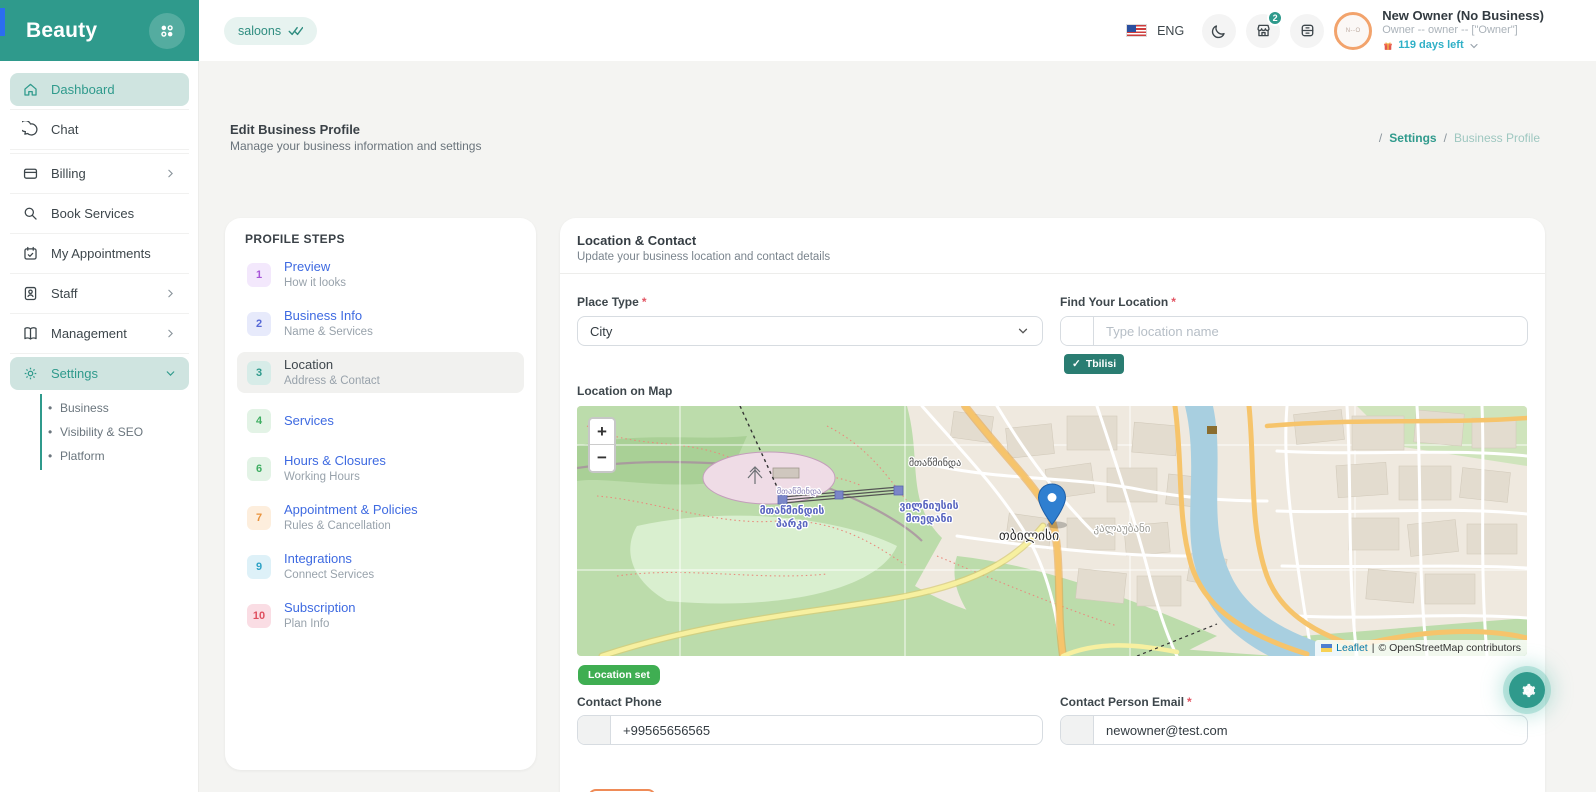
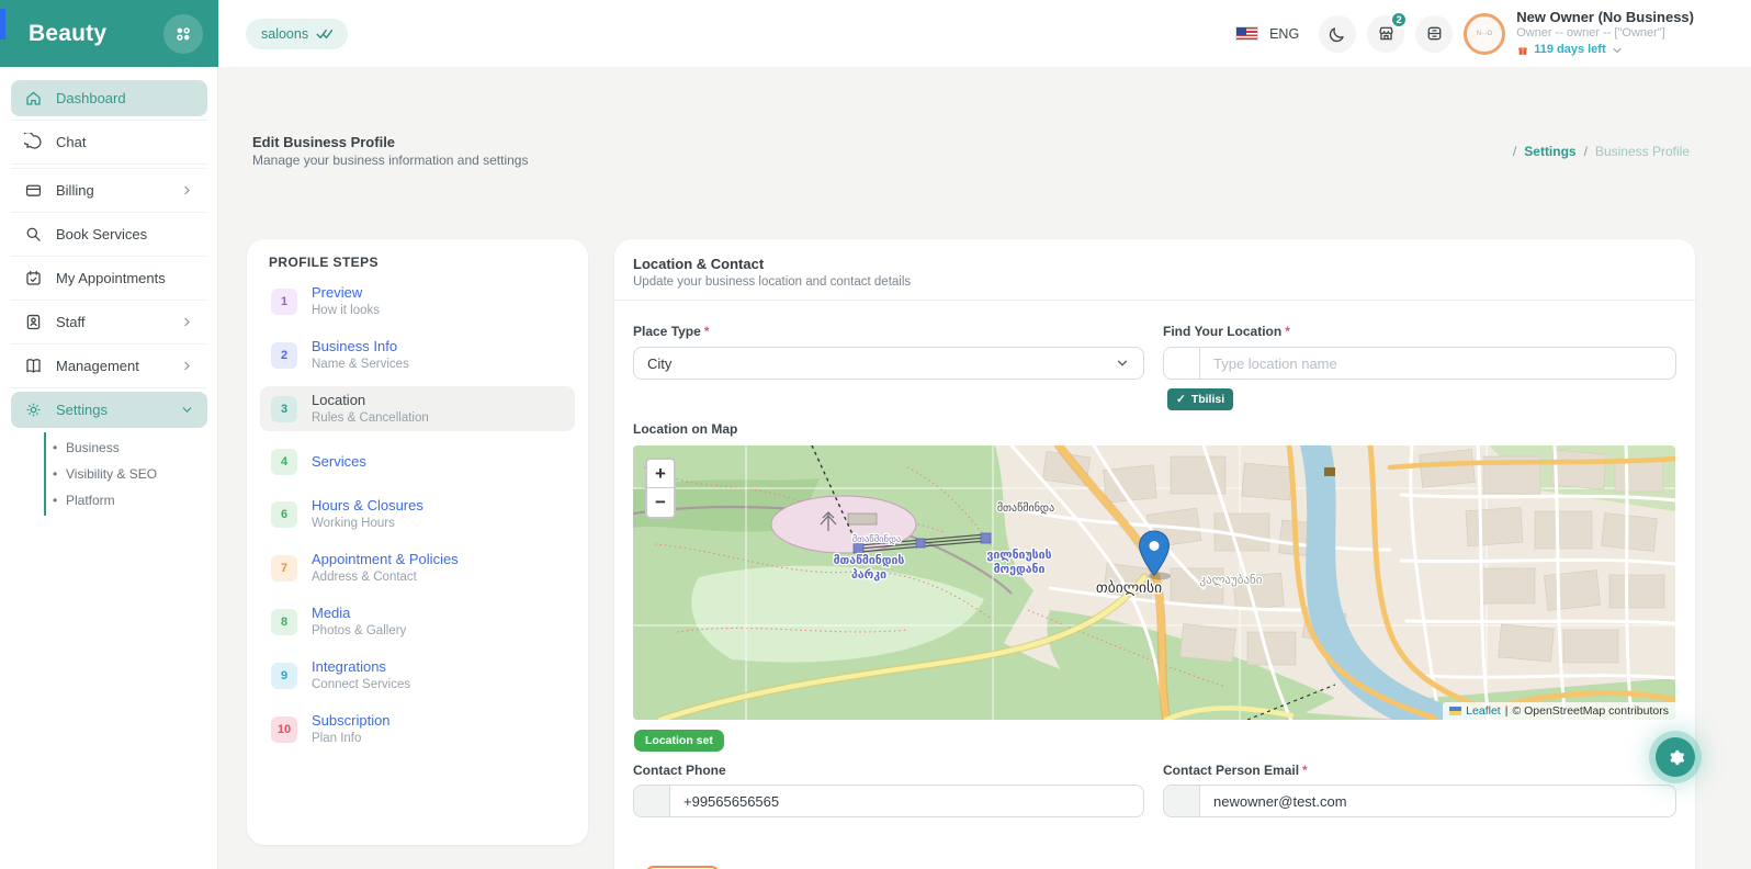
  Beauty
  Dashboard
  Chat
  Billing
  Book Services
  My Appointments
  Staff
  Management
  Settings
  Business
  Visibility & SEO
  Platform
  saloons
  ENG
  2
  New Owner (No Business)
  Owner -- owner -- ["Owner"]
  119 days left
  Edit Business Profile
  Manage your business information and settings
  /
  Settings
  /
  Business Profile
  PROFILE STEPS
  1
  Preview
  How it looks
  2
  Business Info
  Name & Services
  3
  Location
- Address & Contact
+ Rules & Cancellation
  4
  Services
  6
  Hours & Closures
  Working Hours
  7
  Appointment & Policies
- Rules & Cancellation
+ Address & Contact
+ 8
+ Media
+ Photos & Gallery
  9
  Integrations
  Connect Services
  10
  Subscription
  Plan Info
  Location & Contact
  Update your business location and contact details
  Place Type *
  City
  Find Your Location *
  Type location name
  ✓
  Tbilisi
  Location on Map
  მთაწმინდის
  პარკი
  ვილნიუსის
  მოედანი
  მთაწმინდა
  მთაწმინდა
  კალაუბანი
  თბილისი
  +
  −
  Leaflet
  |
  © OpenStreetMap contributors
  Location set
  Contact Phone
  +99565656565
  Contact Person Email *
  newowner@test.com
